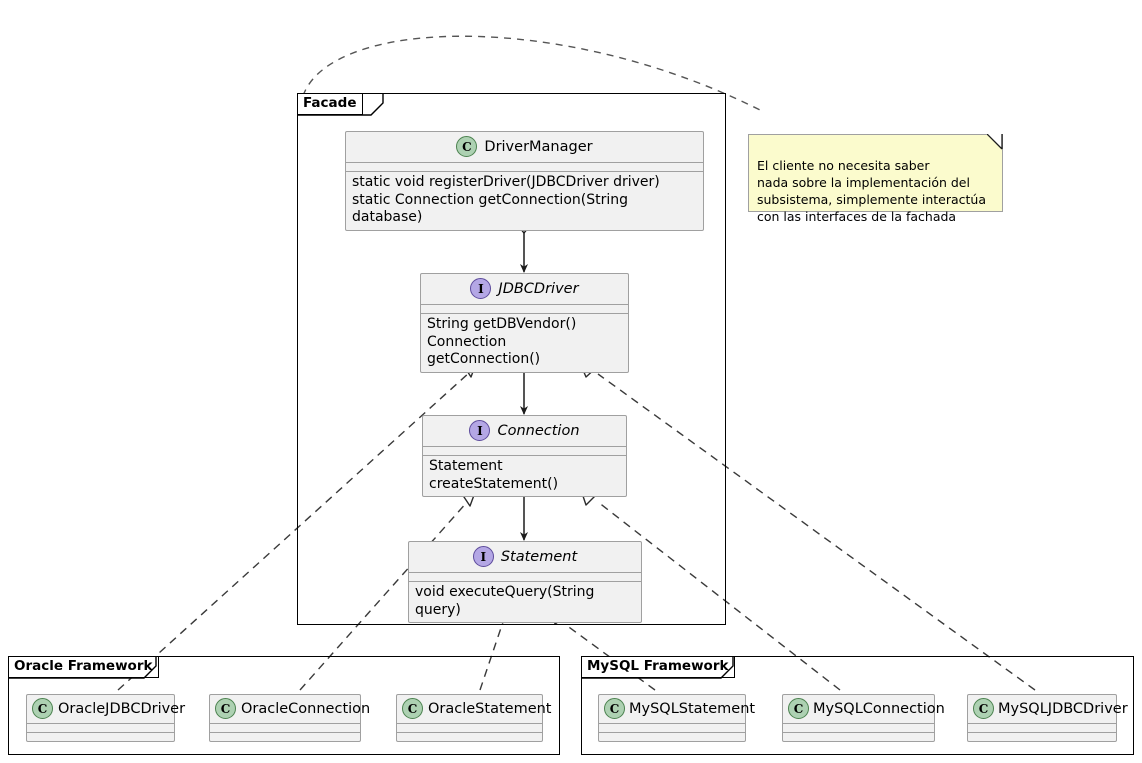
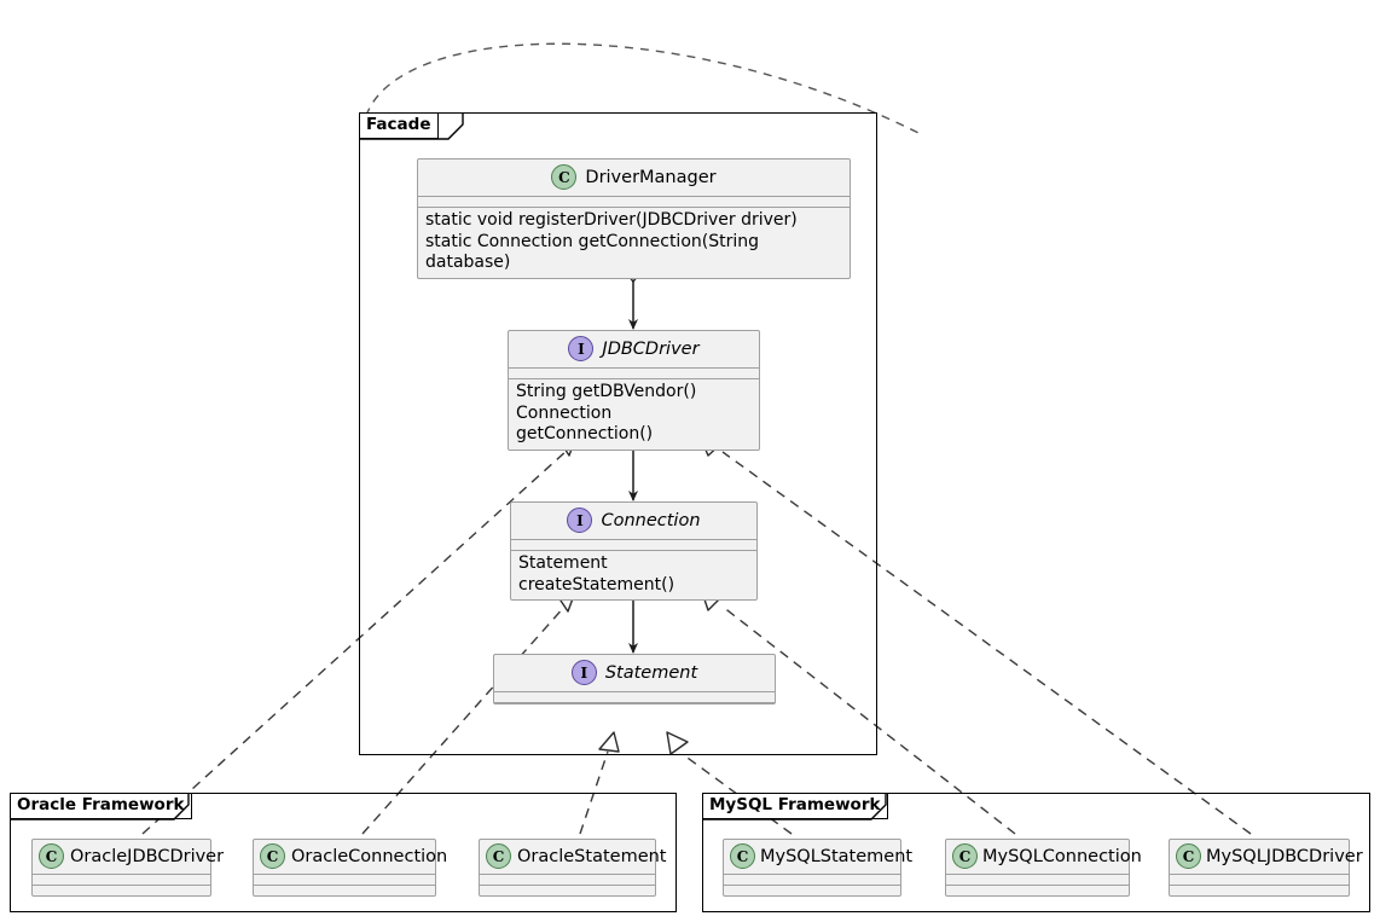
  Facade
  C
  DriverManager
  static void registerDriver(JDBCDriver driver)
  static Connection getConnection(String database)
  I
  JDBCDriver
  String getDBVendor()
  Connection getConnection()
  I
  Connection
  Statement createStatement()
  I
  Statement
- void executeQuery(String query)
- El cliente no necesita saber
- nada sobre la implementación del
- subsistema, simplemente interactúa
- con las interfaces de la fachada
  Oracle Framework
  C
  OracleJDBCDriver
  C
  OracleConnection
  C
  OracleStatement
  MySQL Framework
  C
  MySQLStatement
  C
  MySQLConnection
  C
  MySQLJDBCDriver
